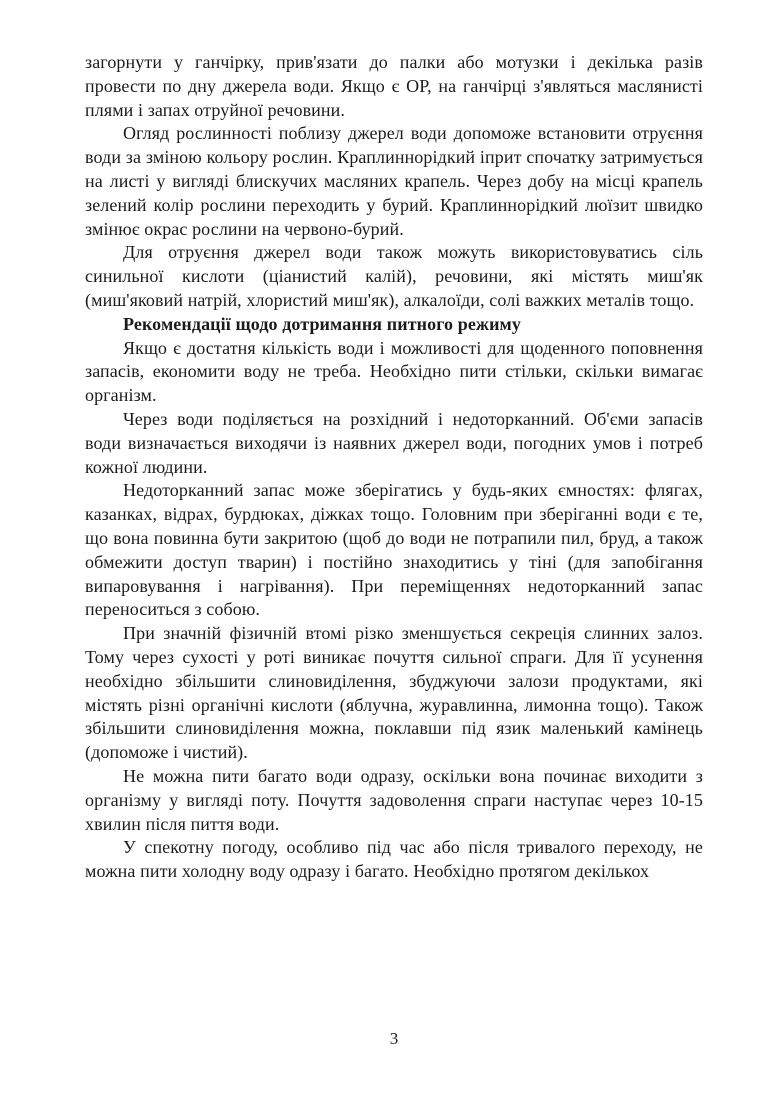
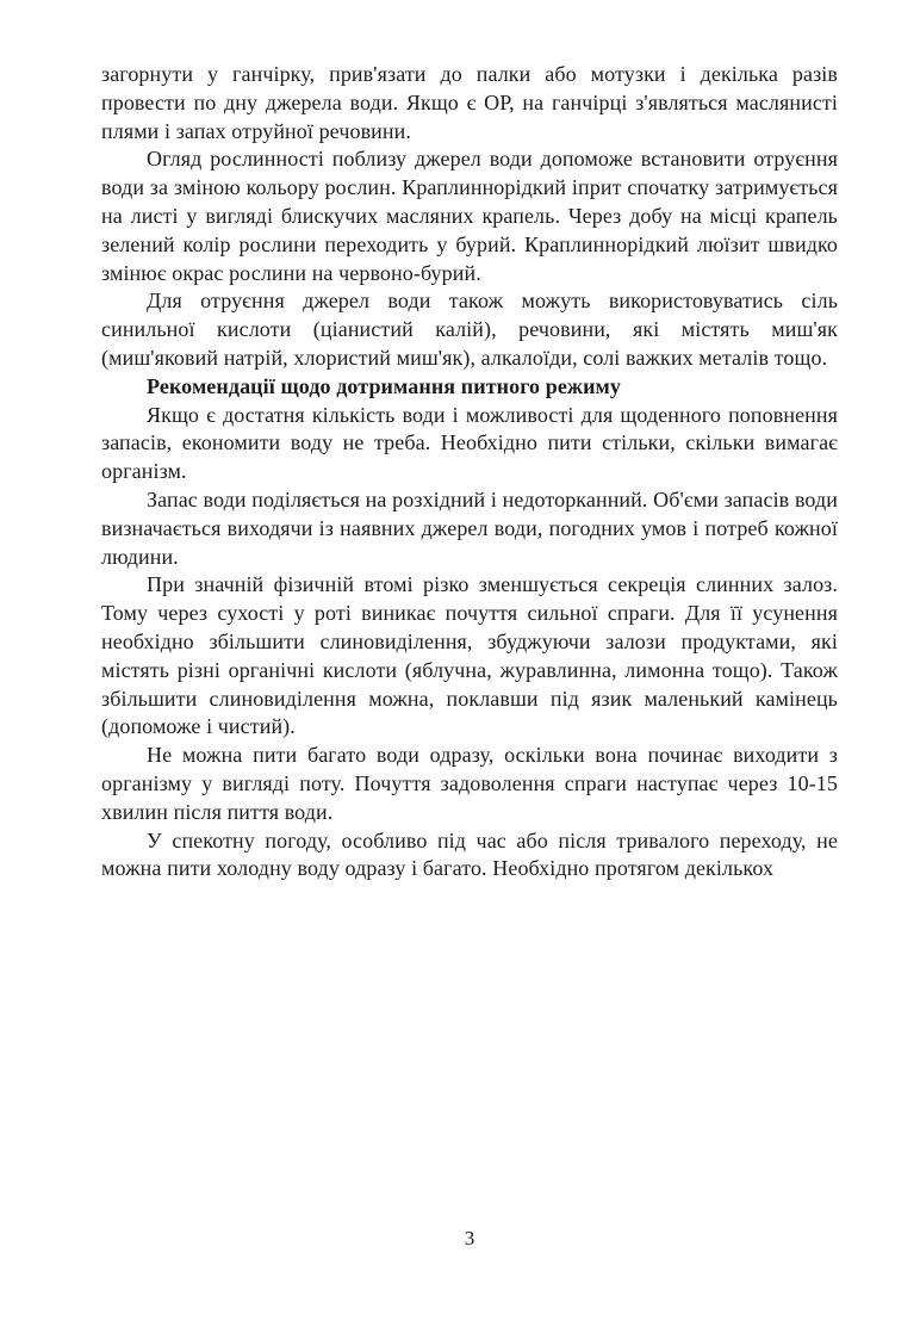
  загорнути у ганчірку, прив'язати до палки або мотузки і декілька разів провести по дну джерела води. Якщо є ОР, на ганчірці з'являться маслянисті плями і запах отруйної речовини.
  Огляд рослинності поблизу джерел води допоможе встановити отруєння води за зміною кольору рослин. Краплиннорідкий іприт спочатку затримується на листі у вигляді блискучих масляних крапель. Через добу на місці крапель зелений колір рослини переходить у бурий. Краплиннорідкий люїзит швидко змінює окрас рослини на червоно-бурий.
  Для отруєння джерел води також можуть використовуватись сіль синильної кислоти (ціанистий калій), речовини, які містять миш'як (миш'яковий натрій, хлористий миш'як), алкалоїди, солі важких металів тощо.
  Рекомендації щодо дотримання питного режиму
  Якщо є достатня кількість води і можливості для щоденного поповнення запасів, економити воду не треба. Необхідно пити стільки, скільки вимагає організм.
- Через води поділяється на розхідний і недоторканний. Об'єми запасів води визначається виходячи із наявних джерел води, погодних умов і потреб кожної людини.
+ Запас води поділяється на розхідний і недоторканний. Об'єми запасів води визначається виходячи із наявних джерел води, погодних умов і потреб кожної людини.
- Недоторканний запас може зберігатись у будь-яких ємностях: флягах, казанках, відрах, бурдюках, діжках тощо. Головним при зберіганні води є те, що вона повинна бути закритою (щоб до води не потрапили пил, бруд, а також обмежити доступ тварин) і постійно знаходитись у тіні (для запобігання випаровування і нагрівання). При переміщеннях недоторканний запас переноситься з собою.
  При значній фізичній втомі різко зменшується секреція слинних залоз. Тому через сухості у роті виникає почуття сильної спраги. Для її усунення необхідно збільшити слиновиділення, збуджуючи залози продуктами, які містять різні органічні кислоти (яблучна, журавлинна, лимонна тощо). Також збільшити слиновиділення можна, поклавши під язик маленький камінець (допоможе і чистий).
  Не можна пити багато води одразу, оскільки вона починає виходити з організму у вигляді поту. Почуття задоволення спраги наступає через 10-15 хвилин після пиття води.
  У спекотну погоду, особливо під час або після тривалого переходу, не можна пити холодну воду одразу і багато. Необхідно протягом декількох
  3
